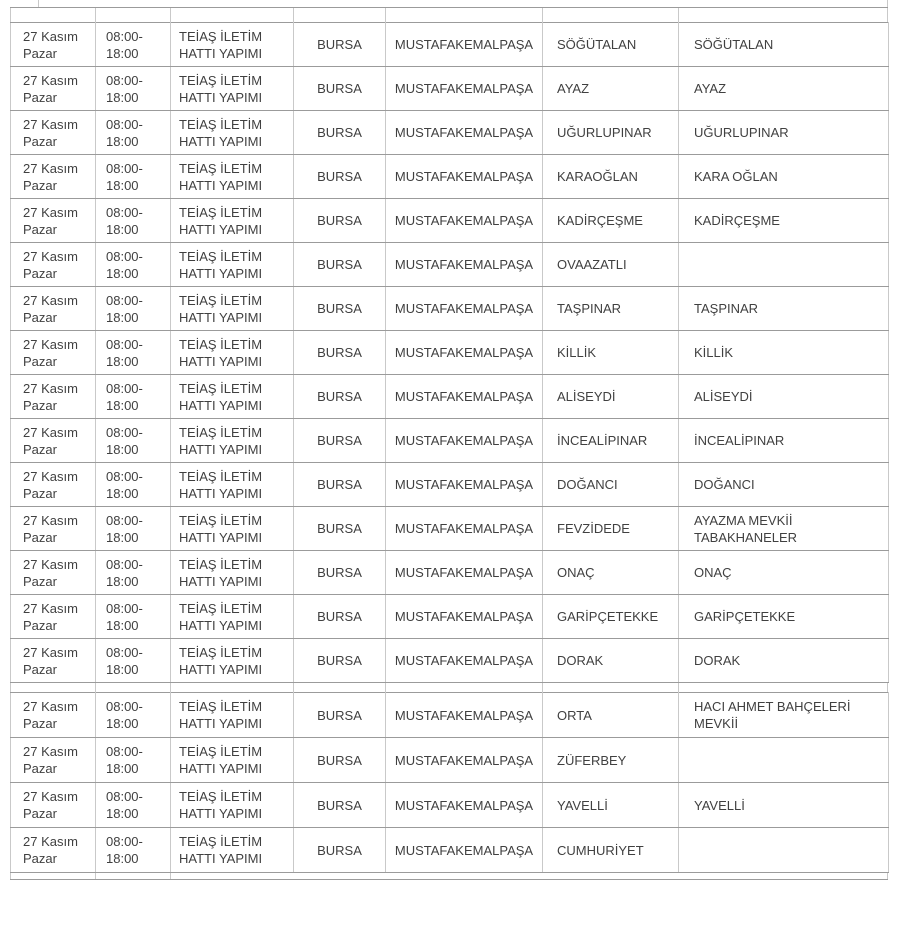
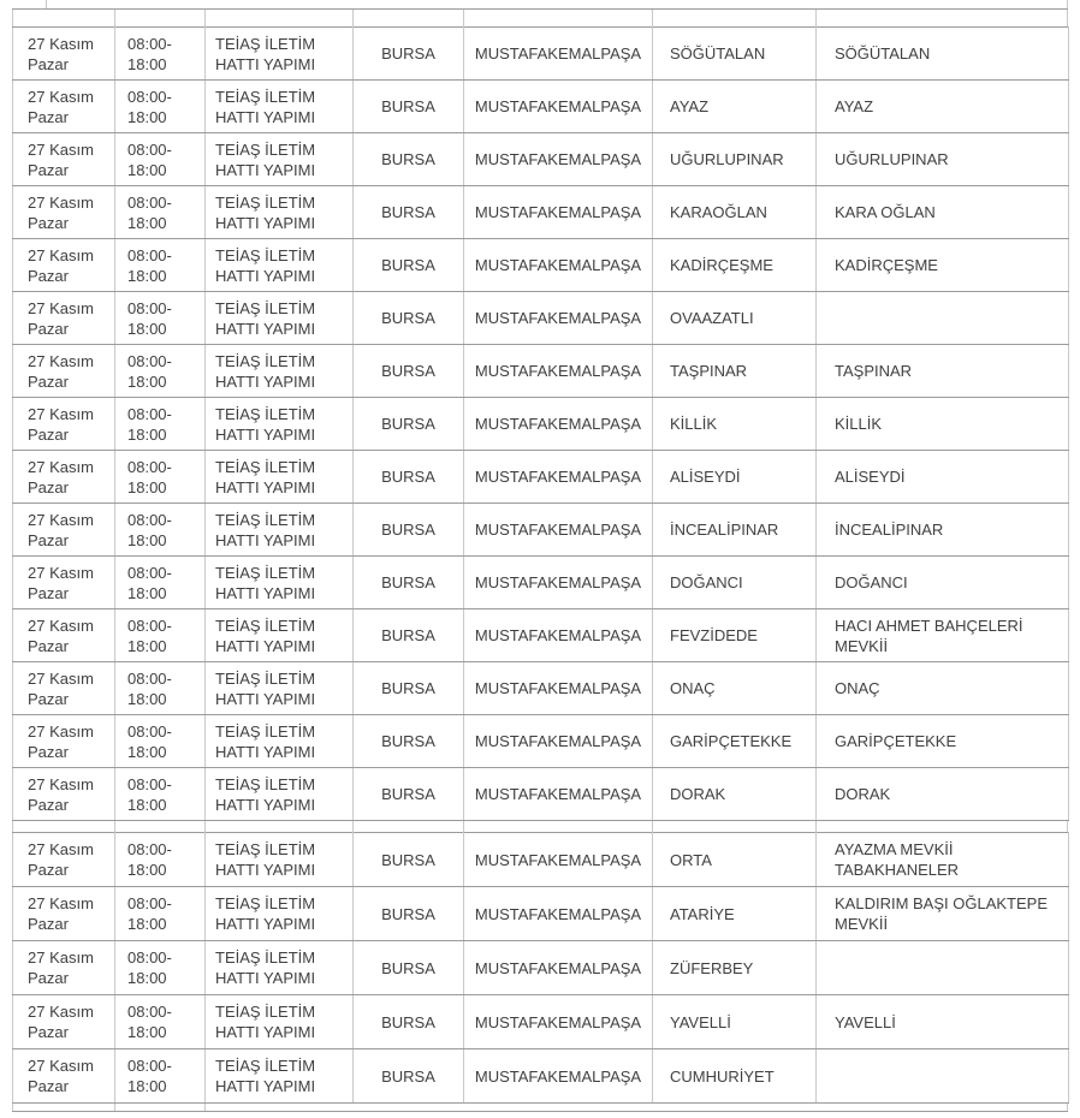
  27 Kasım Pazar	08:00-18:00	TEİAŞ İLETİM HATTI YAPIMI	BURSA	MUSTAFAKEMALPAŞA	SÖĞÜTALAN	SÖĞÜTALAN
  27 Kasım Pazar	08:00-18:00	TEİAŞ İLETİM HATTI YAPIMI	BURSA	MUSTAFAKEMALPAŞA	AYAZ	AYAZ
  27 Kasım Pazar	08:00-18:00	TEİAŞ İLETİM HATTI YAPIMI	BURSA	MUSTAFAKEMALPAŞA	UĞURLUPINAR	UĞURLUPINAR
  27 Kasım Pazar	08:00-18:00	TEİAŞ İLETİM HATTI YAPIMI	BURSA	MUSTAFAKEMALPAŞA	KARAOĞLAN	KARA OĞLAN
  27 Kasım Pazar	08:00-18:00	TEİAŞ İLETİM HATTI YAPIMI	BURSA	MUSTAFAKEMALPAŞA	KADİRÇEŞME	KADİRÇEŞME
  27 Kasım Pazar	08:00-18:00	TEİAŞ İLETİM HATTI YAPIMI	BURSA	MUSTAFAKEMALPAŞA	OVAAZATLI
  27 Kasım Pazar	08:00-18:00	TEİAŞ İLETİM HATTI YAPIMI	BURSA	MUSTAFAKEMALPAŞA	TAŞPINAR	TAŞPINAR
  27 Kasım Pazar	08:00-18:00	TEİAŞ İLETİM HATTI YAPIMI	BURSA	MUSTAFAKEMALPAŞA	KİLLİK	KİLLİK
  27 Kasım Pazar	08:00-18:00	TEİAŞ İLETİM HATTI YAPIMI	BURSA	MUSTAFAKEMALPAŞA	ALİSEYDİ	ALİSEYDİ
  27 Kasım Pazar	08:00-18:00	TEİAŞ İLETİM HATTI YAPIMI	BURSA	MUSTAFAKEMALPAŞA	İNCEALİPINAR	İNCEALİPINAR
  27 Kasım Pazar	08:00-18:00	TEİAŞ İLETİM HATTI YAPIMI	BURSA	MUSTAFAKEMALPAŞA	DOĞANCI	DOĞANCI
- 27 Kasım Pazar	08:00-18:00	TEİAŞ İLETİM HATTI YAPIMI	BURSA	MUSTAFAKEMALPAŞA	FEVZİDEDE	AYAZMA MEVKİİ TABAKHANELER
+ 27 Kasım Pazar	08:00-18:00	TEİAŞ İLETİM HATTI YAPIMI	BURSA	MUSTAFAKEMALPAŞA	FEVZİDEDE	HACI AHMET BAHÇELERİ MEVKİİ
  27 Kasım Pazar	08:00-18:00	TEİAŞ İLETİM HATTI YAPIMI	BURSA	MUSTAFAKEMALPAŞA	ONAÇ	ONAÇ
  27 Kasım Pazar	08:00-18:00	TEİAŞ İLETİM HATTI YAPIMI	BURSA	MUSTAFAKEMALPAŞA	GARİPÇETEKKE	GARİPÇETEKKE
  27 Kasım Pazar	08:00-18:00	TEİAŞ İLETİM HATTI YAPIMI	BURSA	MUSTAFAKEMALPAŞA	DORAK	DORAK
- 27 Kasım Pazar	08:00-18:00	TEİAŞ İLETİM HATTI YAPIMI	BURSA	MUSTAFAKEMALPAŞA	ORTA	HACI AHMET BAHÇELERİ MEVKİİ
+ 27 Kasım Pazar	08:00-18:00	TEİAŞ İLETİM HATTI YAPIMI	BURSA	MUSTAFAKEMALPAŞA	ORTA	AYAZMA MEVKİİ TABAKHANELER
+ 27 Kasım Pazar	08:00-18:00	TEİAŞ İLETİM HATTI YAPIMI	BURSA	MUSTAFAKEMALPAŞA	ATARİYE	KALDIRIM BAŞI OĞLAKTEPE MEVKİİ
  27 Kasım Pazar	08:00-18:00	TEİAŞ İLETİM HATTI YAPIMI	BURSA	MUSTAFAKEMALPAŞA	ZÜFERBEY
  27 Kasım Pazar	08:00-18:00	TEİAŞ İLETİM HATTI YAPIMI	BURSA	MUSTAFAKEMALPAŞA	YAVELLİ	YAVELLİ
  27 Kasım Pazar	08:00-18:00	TEİAŞ İLETİM HATTI YAPIMI	BURSA	MUSTAFAKEMALPAŞA	CUMHURİYET
